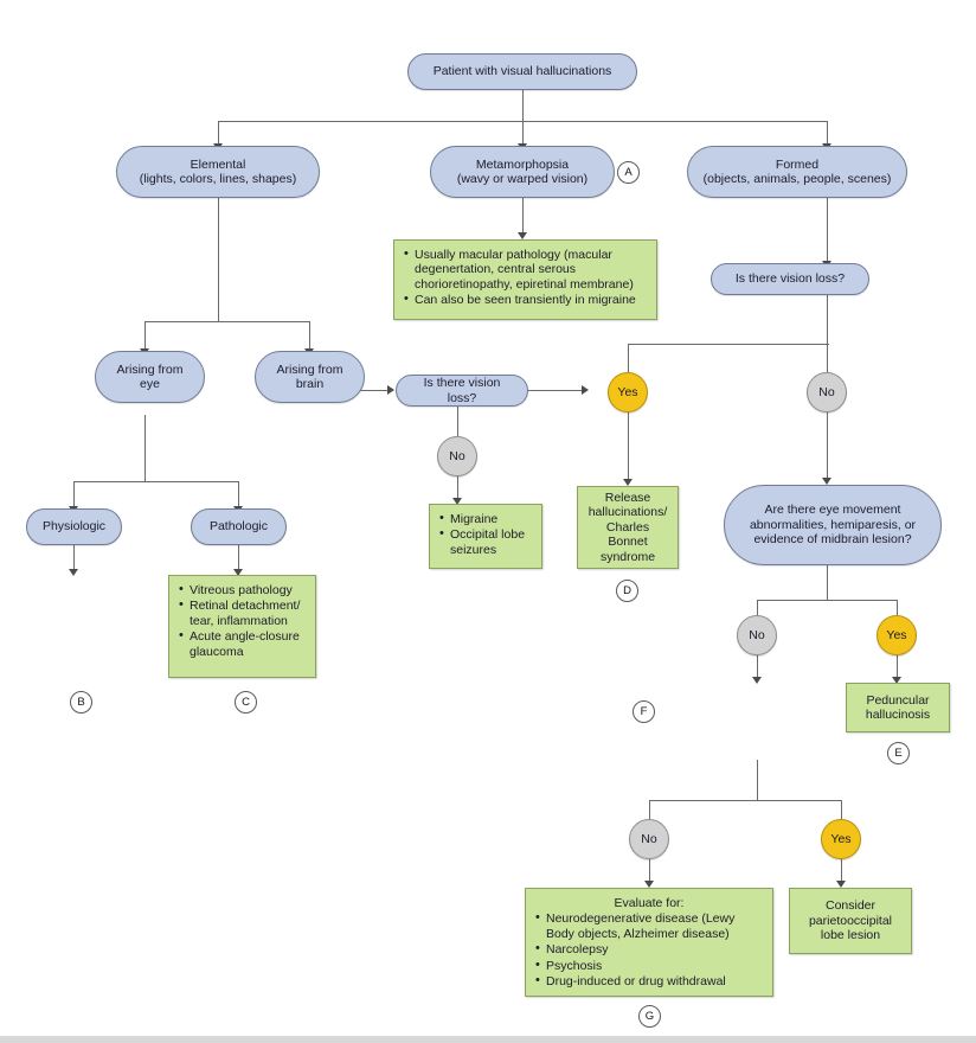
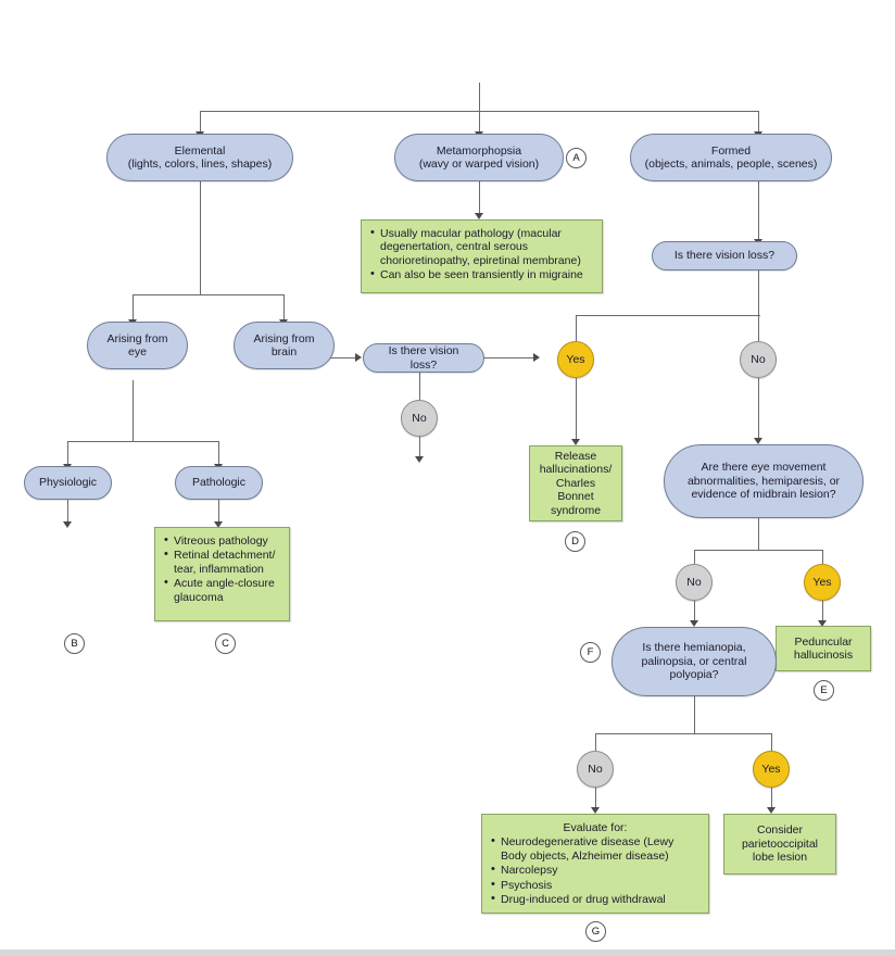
- Patient with visual hallucinations
  Elemental
  (lights, colors, lines, shapes)
  Metamorphopsia
  (wavy or warped vision)
  A
  Formed
  (objects, animals, people, scenes)
  Usually macular pathology (macular degenertation, central serous chorioretinopathy, epiretinal membrane)
  Can also be seen transiently in migraine
  Is there vision loss?
  Arising from
  eye
  Arising from
  brain
  Is there vision loss?
  Yes
  No
  No
  Physiologic
  Pathologic
  B
  Vitreous pathology
  Retinal detachment/ tear, inflammation
  Acute angle-closure glaucoma
  C
- Migraine
- Occipital lobe seizures
  Release
  hallucinations/
  Charles Bonnet
  syndrome
  D
  Are there eye movement
  abnormalities, hemiparesis, or
  evidence of midbrain lesion?
  No
  Yes
  Peduncular
  hallucinosis
  E
+ Is there hemianopia,
+ palinopsia, or central
+ polyopia?
  F
  No
  Yes
  Evaluate for:
  Neurodegenerative disease (Lewy Body objects, Alzheimer disease)
  Narcolepsy
  Psychosis
  Drug-induced or drug withdrawal
  G
  Consider
  parietooccipital
  lobe lesion
